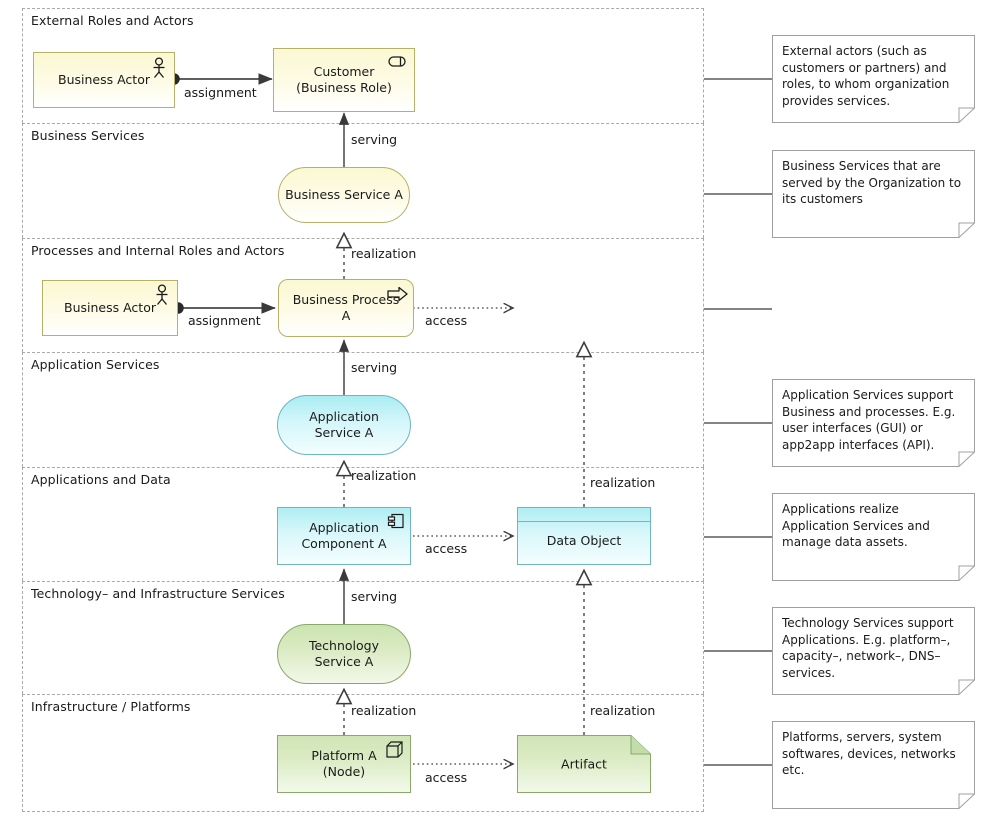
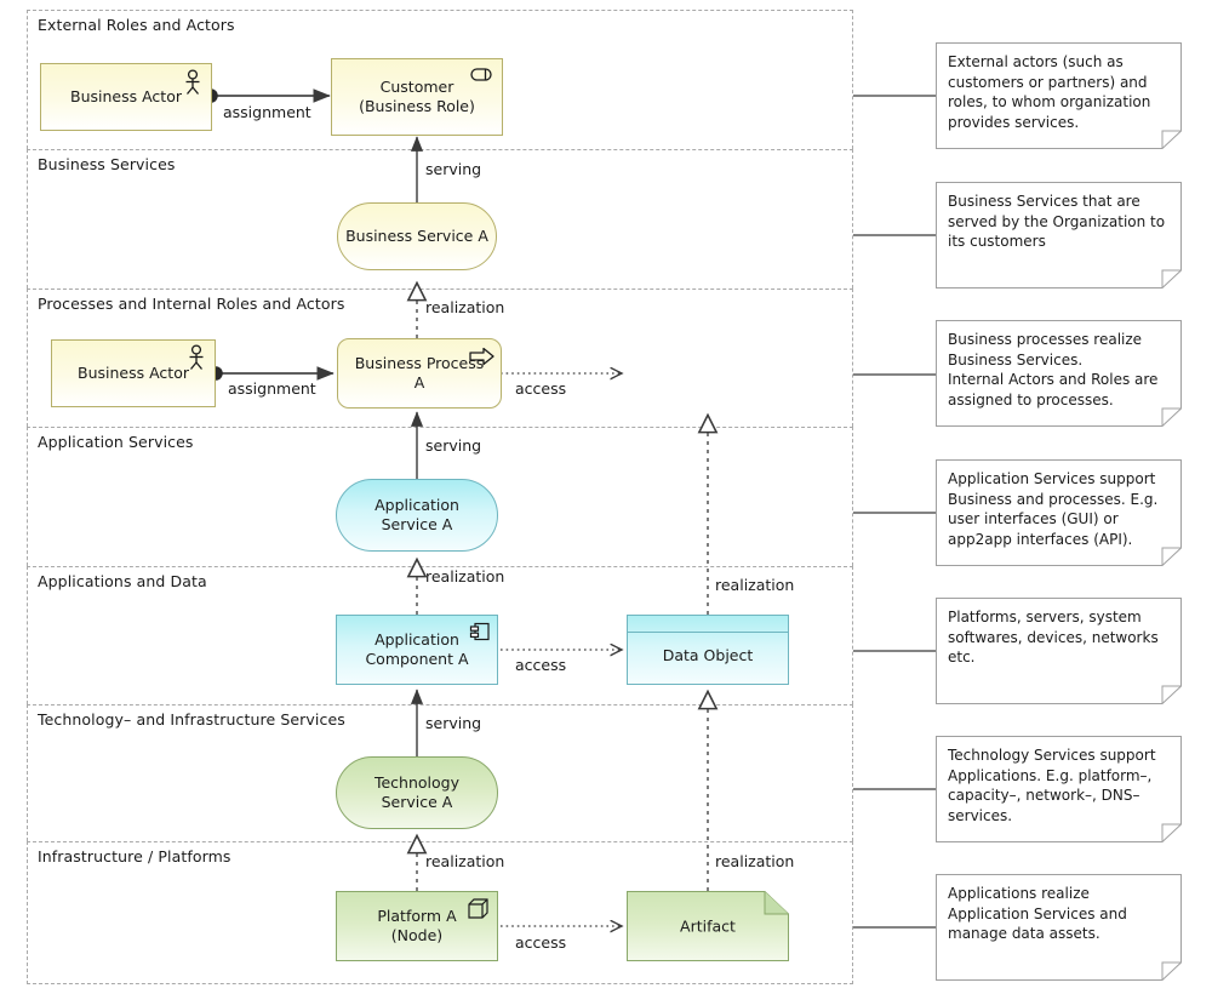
  External Roles and Actors
  Business Services
  Processes and Internal Roles and Actors
  Application Services
  Applications and Data
  Technology– and Infrastructure Services
  Infrastructure / Platforms
  assignment
  serving
  realization
  assignment
  access
  serving
  realization
  realization
  access
  serving
  realization
  realization
  access
  Business Actor
  Customer
  (Business Role)
  Business Service A
  Business Actor
  Business Process
  A
  Application
  Service A
  Application
  Component A
  Data Object
  Technology
  Service A
  Platform A
  (Node)
  Artifact
  External actors (such as customers or partners) and roles, to whom organization provides services.
  Business Services that are served by the Organization to its customers
+ Business processes realize Business Services.
+ Internal Actors and Roles are assigned to processes.
  Application Services support Business and processes. E.g. user interfaces (GUI) or app2app interfaces (API).
- Applications realize Application Services and manage data assets.
+ Platforms, servers, system softwares, devices, networks etc.
  Technology Services support Applications. E.g. platform–, capacity–, network–, DNS– services.
- Platforms, servers, system softwares, devices, networks etc.
+ Applications realize Application Services and manage data assets.
